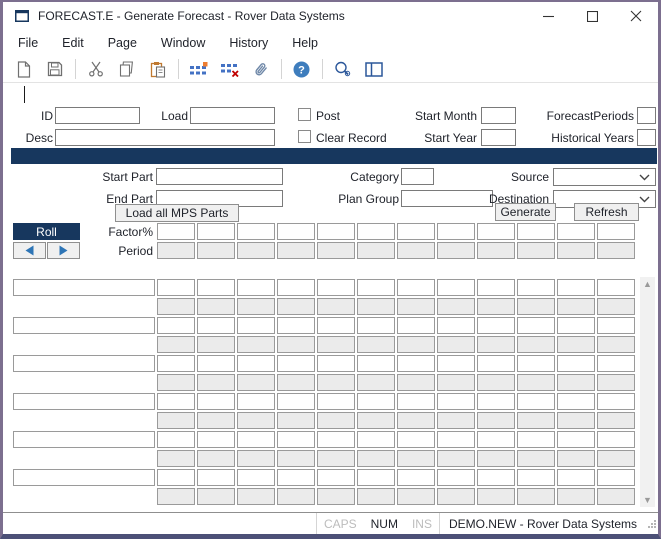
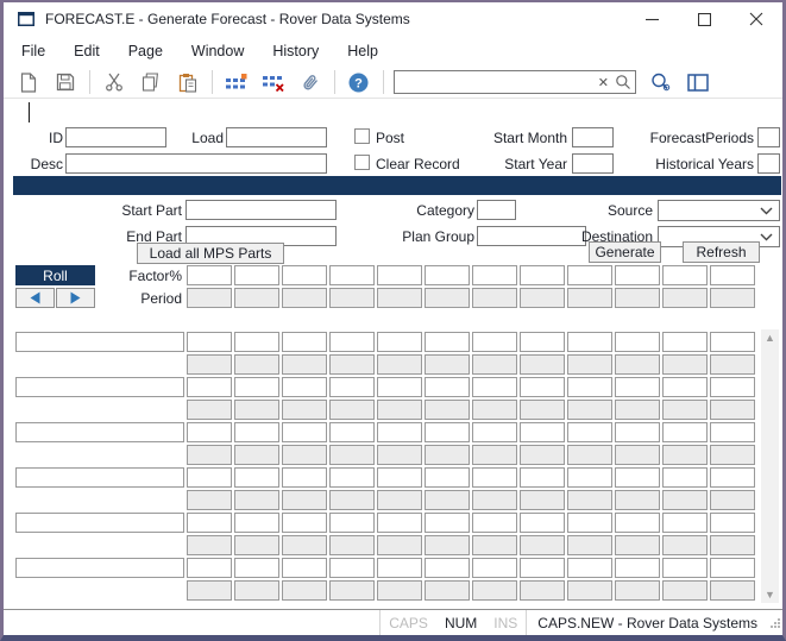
  FORECAST.E - Generate Forecast - Rover Data Systems
  File
  Edit
  Page
  Window
  History
  Help
  ?
+ ✕
  ID
  Load
  Post
  Start Month
  ForecastPeriods
  Desc
  Clear Record
  Start Year
  Historical Years
  Start Part
  Category
  Source
  End Part
  Plan Group
  Destination
  Load all MPS Parts
  Generate
  Refresh
  Roll
  Factor%
  Period
  ▲
  ▼
  CAPS
  NUM
  INS
- DEMO.NEW - Rover Data Systems
+ CAPS.NEW - Rover Data Systems
